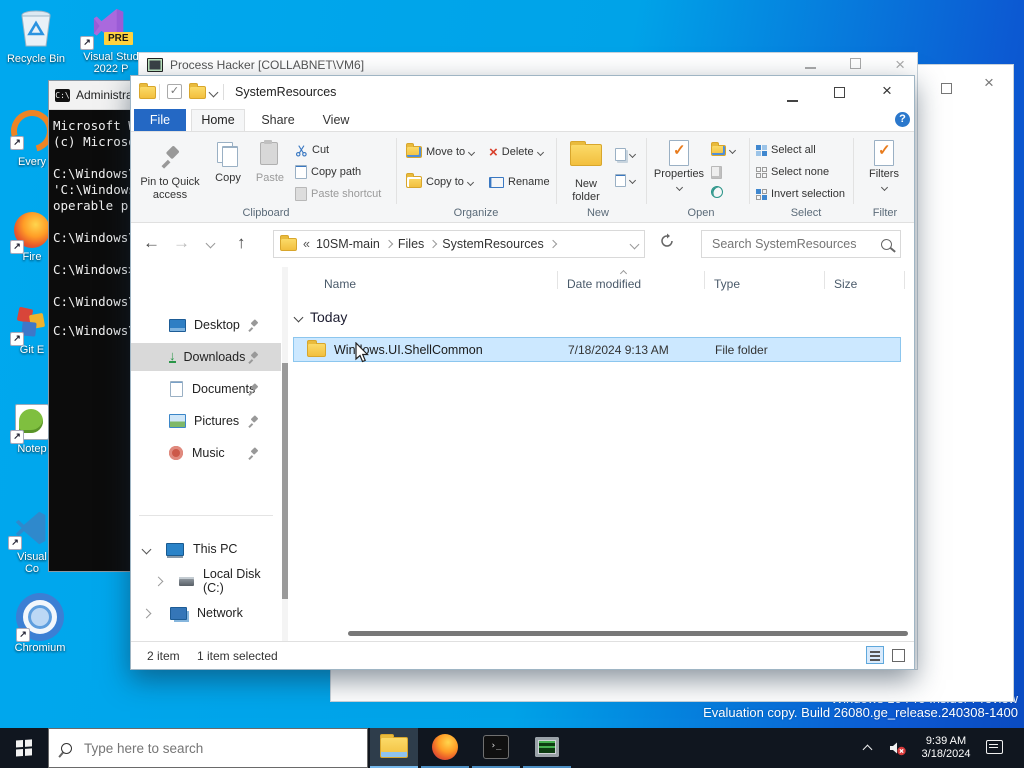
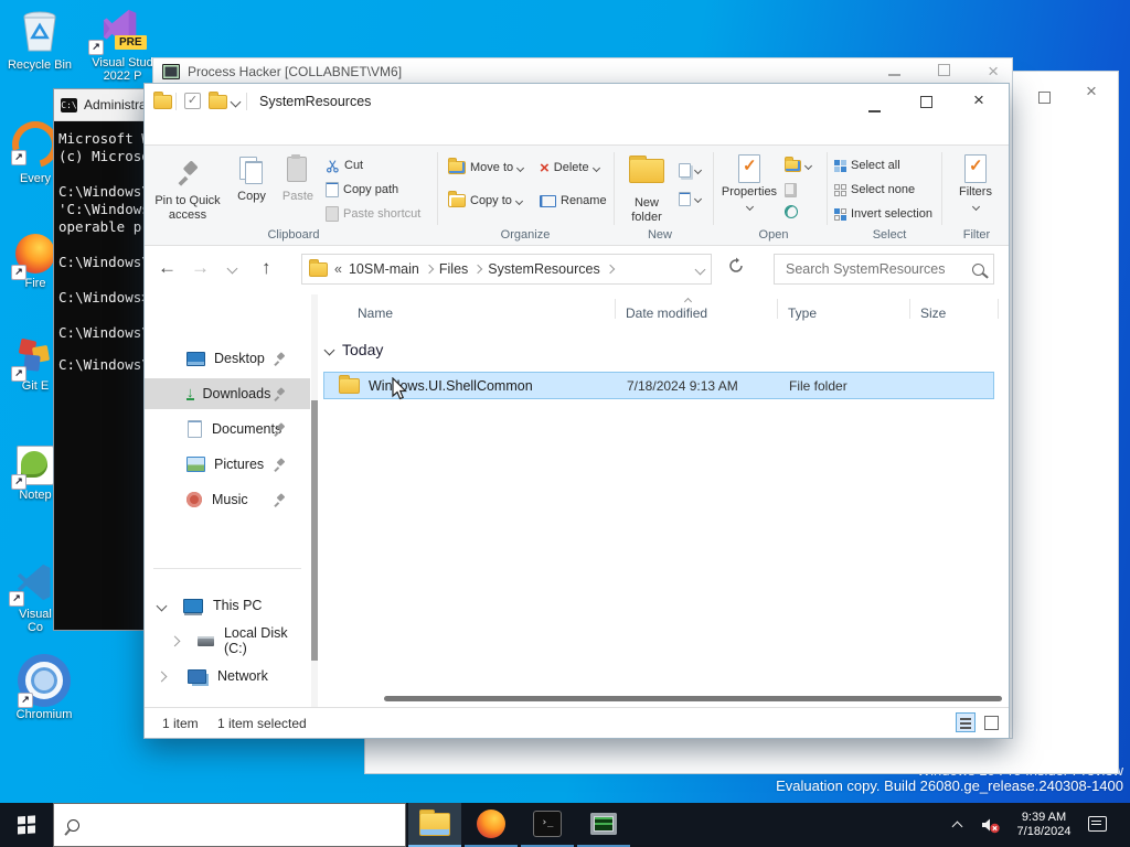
  Evaluation copy. Build 26080.ge_release.240308-1400
  Recycle Bin
  PRE
  ↗
  Visual Stud
  2022 P
  ↗
  Every
  ↗
  Fire
  ↗
  Git E
  ↗
  Notep
  ↗
  Visual
  Co
  ↗
  Chromium
  ×
  Process Hacker [COLLABNET\VM6]
  ×
  C:\
  Administr
  Microsoft
  (c) Micros
  C:\Windows
  'C:\Window
  operable p
  C:\Windows
  C:\Windows
  C:\Windows
  C:\Windows
  ✓
  SystemResources
  ×
- File
- Home
- Share
- View
- ?
  Pin to Quick access
  Copy
  Paste
  Cut
  Copy path
  Paste shortcut
  Clipboard
  Move to
  Copy to
  ×
  Delete
  Rename
  Organize
  New
  folder
  New
  ✓
  Properties
  Open
  Select all
  Select none
  Invert selection
  Select
  ✓
  Filters
  Filter
  ←
  →
  ↑
  «
  10SM-main
  Files
  SystemResources
  Search SystemResources
  Desktop
  ↓
  Downloads
  Documen
  Pictures
  Music
  This PC
  Local Disk (C:)
  Network
  Name
  Date modified
  Type
  Size
  Today
  Winows.UI.ShellCommon
  7/18/2024 9:13 AM
  File folder
- 2 item
+ 1 item
  1 item selected
- Type here to search
  ›_
  9:39 AM
- 3/18/2024
+ 7/18/2024
